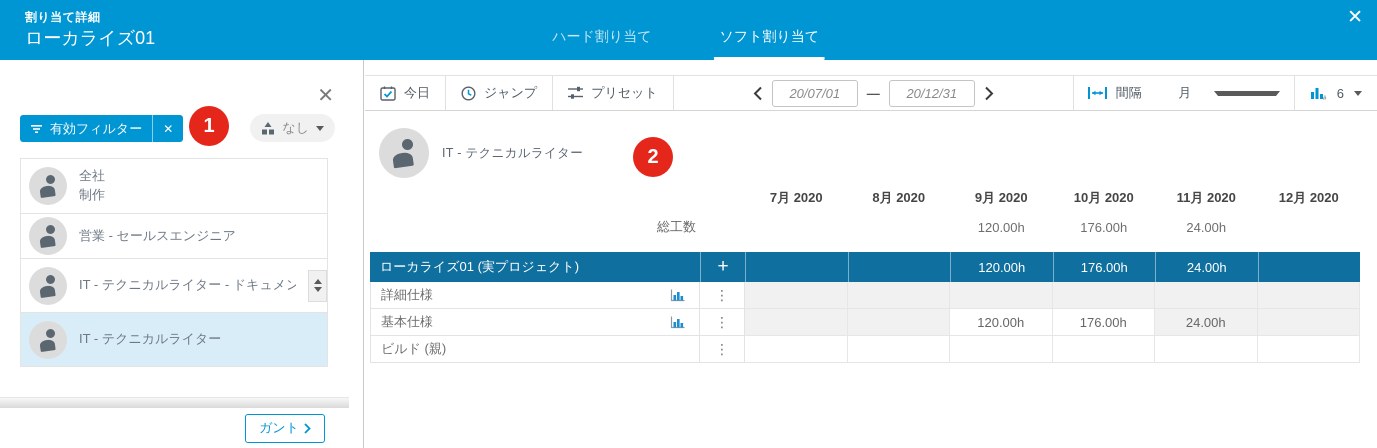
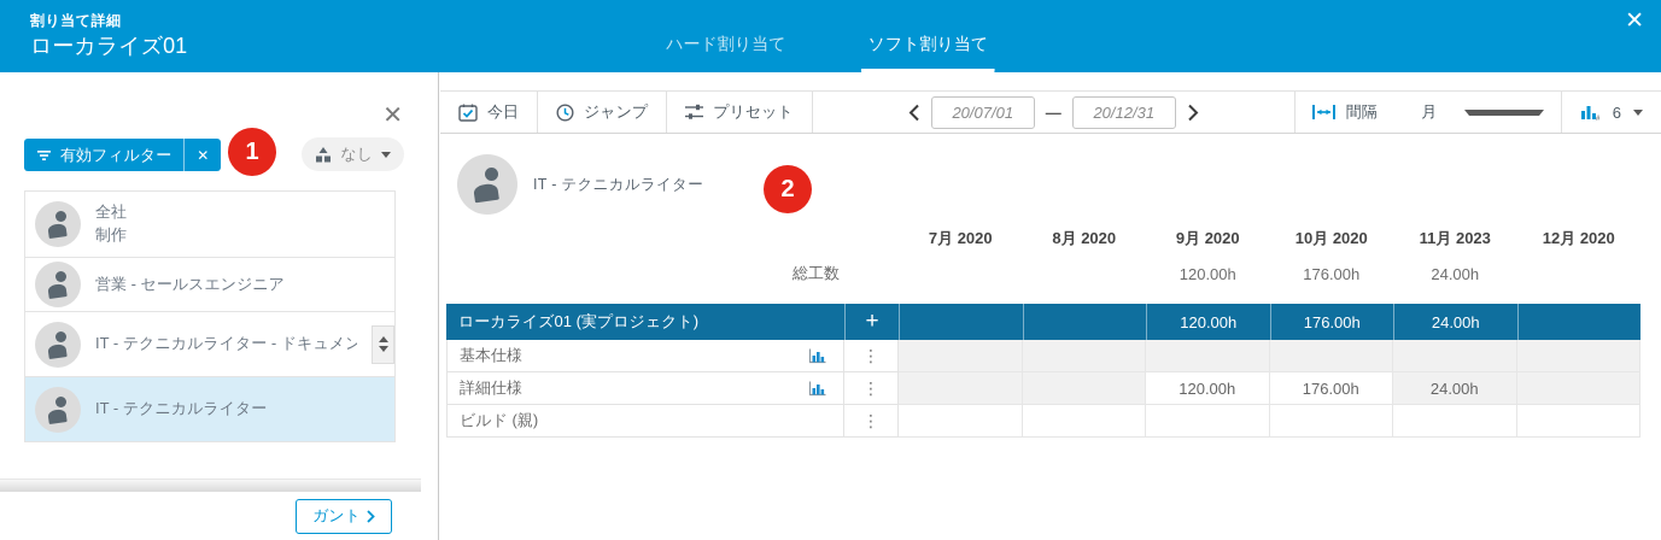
  割り当て詳細
  ローカライズ01
  ✕
  ハード割り当て
  ソフト割り当て
  ✕
  有効フィルター
  ✕
  1
  なし
  全社
  制作
  営業 - セールスエンジニア
  IT - テクニカルライター - ドキュメン
  IT - テクニカルライター
  ガント
  今日
  ジャンプ
  プリセット
  20/07/01
  —
  20/12/31
  間隔
  月
  6
  IT - テクニカルライター
  2
  7月 2020
  8月 2020
  9月 2020
  10月 2020
- 11月 2020
+ 11月 2023
  12月 2020
  総工数
  120.00h
  176.00h
  24.00h
  ローカライズ01 (実プロジェクト)
  +
  120.00h
  176.00h
  24.00h
- 詳細仕様
+ 基本仕様
  ⋮
- 基本仕様
+ 詳細仕様
  ⋮
  120.00h
  176.00h
  24.00h
  ビルド (親)
  ⋮
